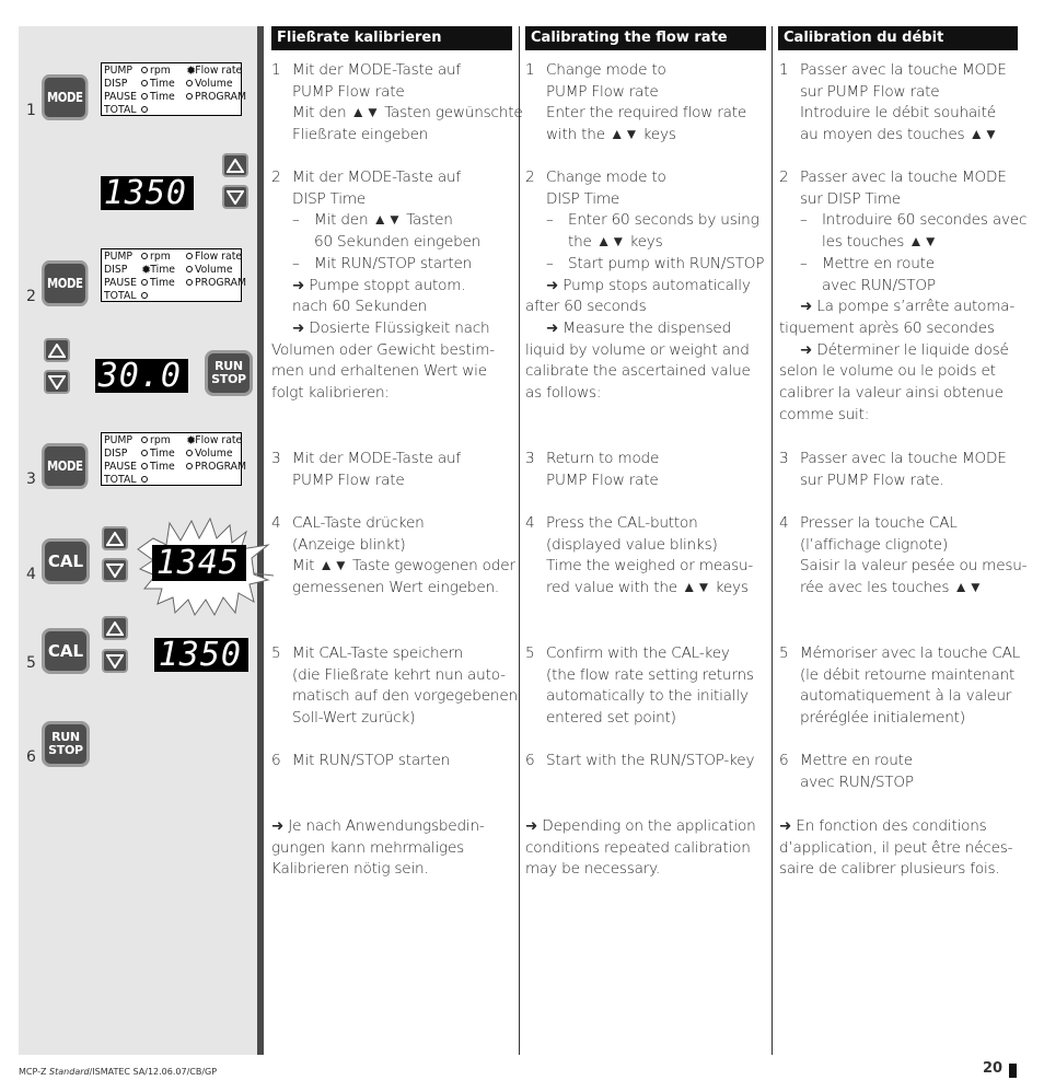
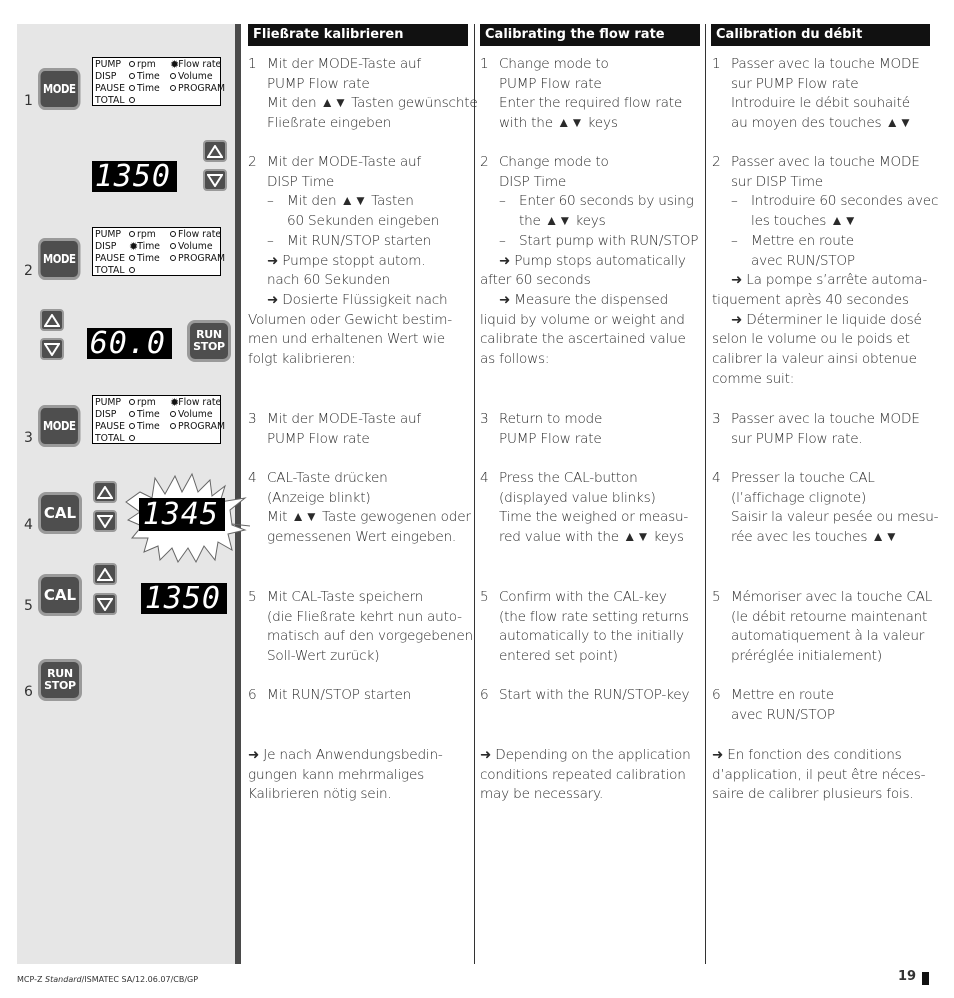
  1
  MODE
  PUMP
  rpm
  ✹Flow rate
  DISP
  Time
  Volume
  PAUSE
  Time
  PROGRAM
  TOTAL
  1350
  2
  MODE
  PUMP
  rpm
  Flow rate
  DISP
  ✹Time
  Volume
  PAUSE
  Time
  PROGRAM
  TOTAL
- 30.0
+ 60.0
  RUN
  STOP
  3
  MODE
  PUMP
  rpm
  ✹Flow rate
  DISP
  Time
  Volume
  PAUSE
  Time
  PROGRAM
  TOTAL
  4
  CAL
  1345
  5
  CAL
  1350
  6
  RUN
  STOP
  Fließrate kalibrieren
  1
  Mit der MODE-Taste auf
  PUMP Flow rate
  Mit den ▲▼ Tasten gewünschte
  Fließrate eingeben
  2
  Mit der MODE-Taste auf
  DISP Time
  –
  Mit den ▲▼ Tasten
  60 Sekunden eingeben
  –
  Mit RUN/STOP starten
  ➜ Pumpe stoppt autom.
  nach 60 Sekunden
  ➜ Dosierte Flüssigkeit nach
  Volumen oder Gewicht bestim-
  men und erhaltenen Wert wie
  folgt kalibrieren:
  3
  Mit der MODE-Taste auf
  PUMP Flow rate
  4
  CAL-Taste drücken
  (Anzeige blinkt)
  Mit ▲▼ Taste gewogenen oder
  gemessenen Wert eingeben.
  5
  Mit CAL-Taste speichern
  (die Fließrate kehrt nun auto-
  matisch auf den vorgegebenen
  Soll-Wert zurück)
  6
  Mit RUN/STOP starten
  ➜ Je nach Anwendungsbedin-
  gungen kann mehrmaliges
  Kalibrieren nötig sein.
  Calibrating the flow rate
  1
  Change mode to
  PUMP Flow rate
  Enter the required flow rate
  with the ▲▼ keys
  2
  Change mode to
  DISP Time
  –
  Enter 60 seconds by using
  the ▲▼ keys
  –
  Start pump with RUN/STOP
  ➜ Pump stops automatically
  after 60 seconds
  ➜ Measure the dispensed
  liquid by volume or weight and
  calibrate the ascertained value
  as follows:
  3
  Return to mode
  PUMP Flow rate
  4
  Press the CAL-button
  (displayed value blinks)
  Time the weighed or measu-
  red value with the ▲▼ keys
  5
  Confirm with the CAL-key
  (the flow rate setting returns
  automatically to the initially
  entered set point)
  6
  Start with the RUN/STOP-key
  ➜ Depending on the application
  conditions repeated calibration
  may be necessary.
  Calibration du débit
  1
  Passer avec la touche MODE
  sur PUMP Flow rate
  Introduire le débit souhaité
  au moyen des touches ▲▼
  2
  Passer avec la touche MODE
  sur DISP Time
  –
  Introduire 60 secondes avec
  les touches ▲▼
  –
  Mettre en route
  avec RUN/STOP
  ➜ La pompe s’arrête automa-
- tiquement après 60 secondes
+ tiquement après 40 secondes
  ➜ Déterminer le liquide dosé
  selon le volume ou le poids et
  calibrer la valeur ainsi obtenue
  comme suit:
  3
  Passer avec la touche MODE
  sur PUMP Flow rate.
  4
  Presser la touche CAL
  (l’affichage clignote)
  Saisir la valeur pesée ou mesu-
  rée avec les touches ▲▼
  5
  Mémoriser avec la touche CAL
  (le débit retourne maintenant
  automatiquement à la valeur
  préréglée initialement)
  6
  Mettre en route
  avec RUN/STOP
  ➜ En fonction des conditions
  d’application, il peut être néces-
  saire de calibrer plusieurs fois.
  MCP-Z Standard/ISMATEC SA/12.06.07/CB/GP
- 20
+ 19
